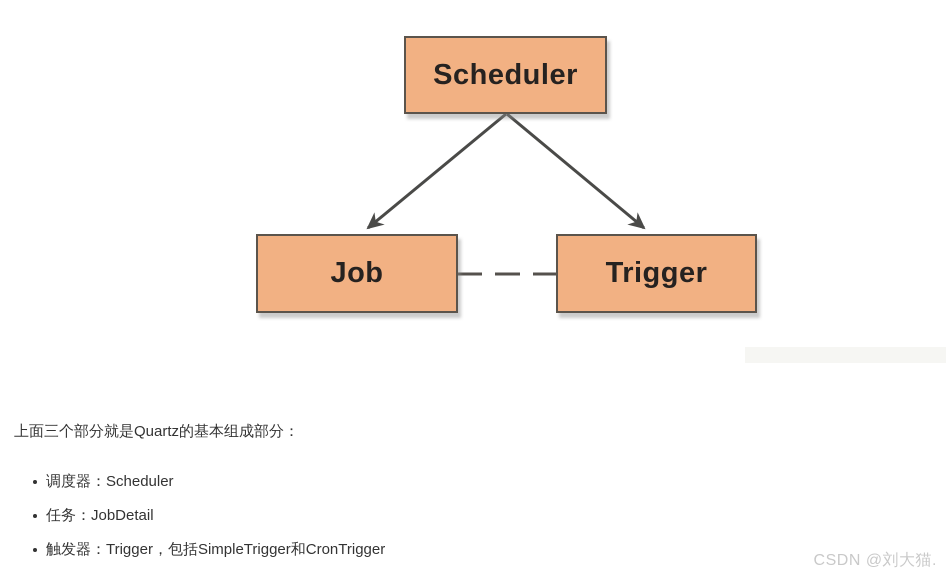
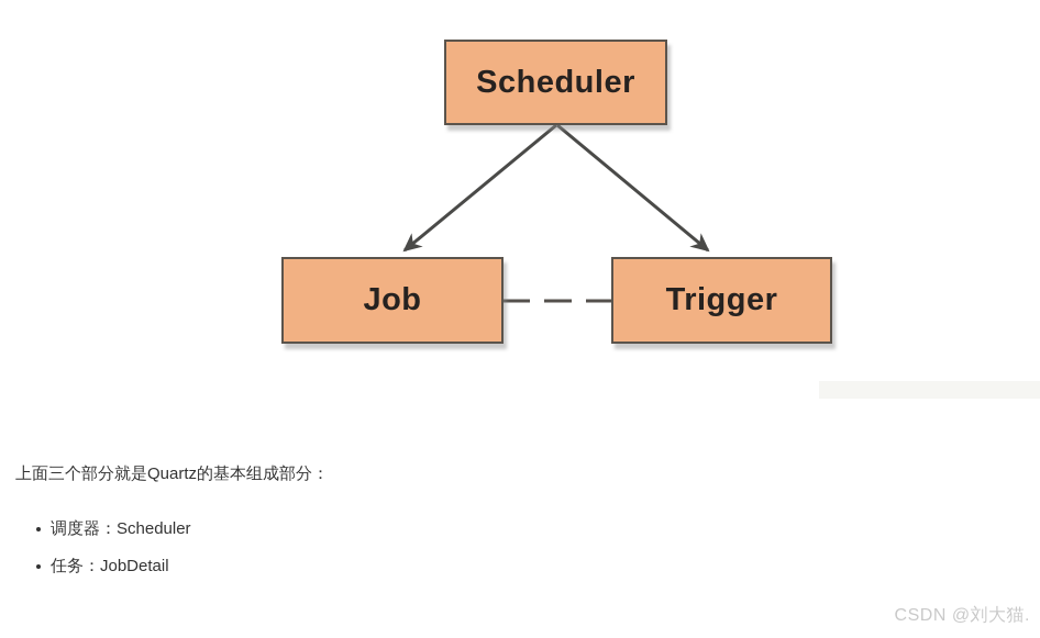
  Scheduler
  Job
  Trigger
  上面三个部分就是Quartz的基本组成部分：
  调度器：Scheduler
  任务：JobDetail
- 触发器：Trigger，包括SimpleTrigger和CronTrigger
  CSDN @刘大猫.
